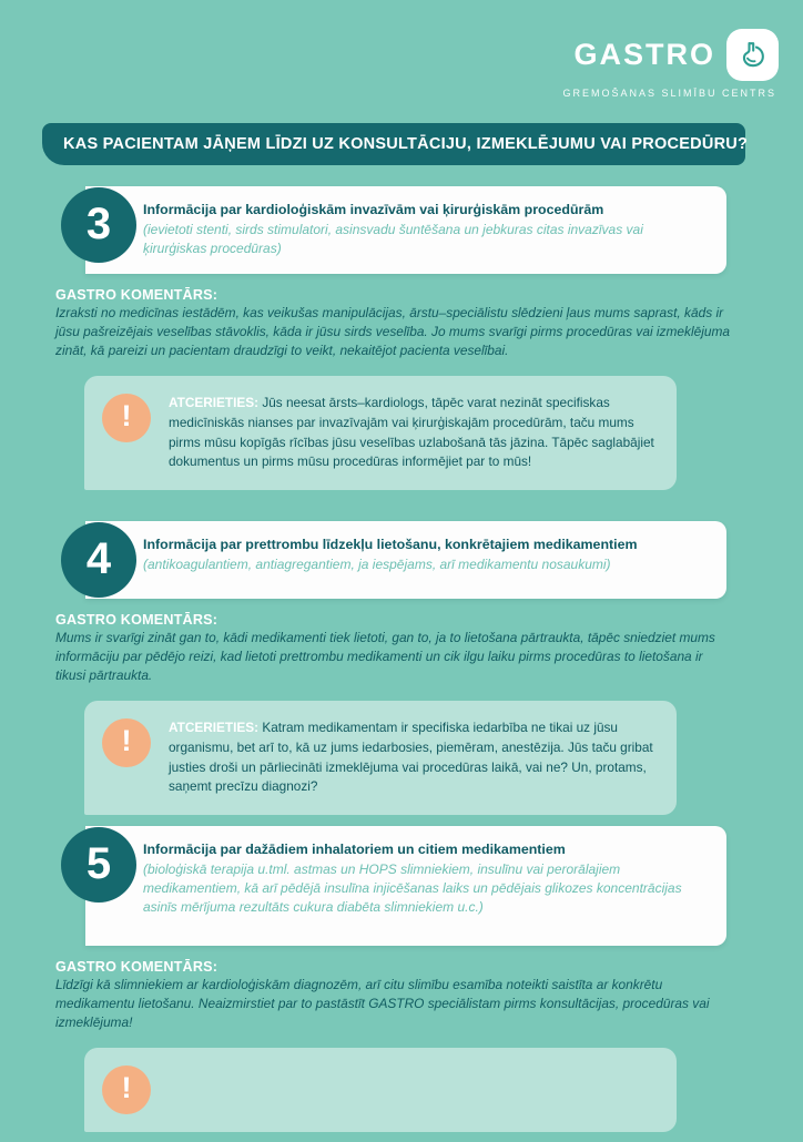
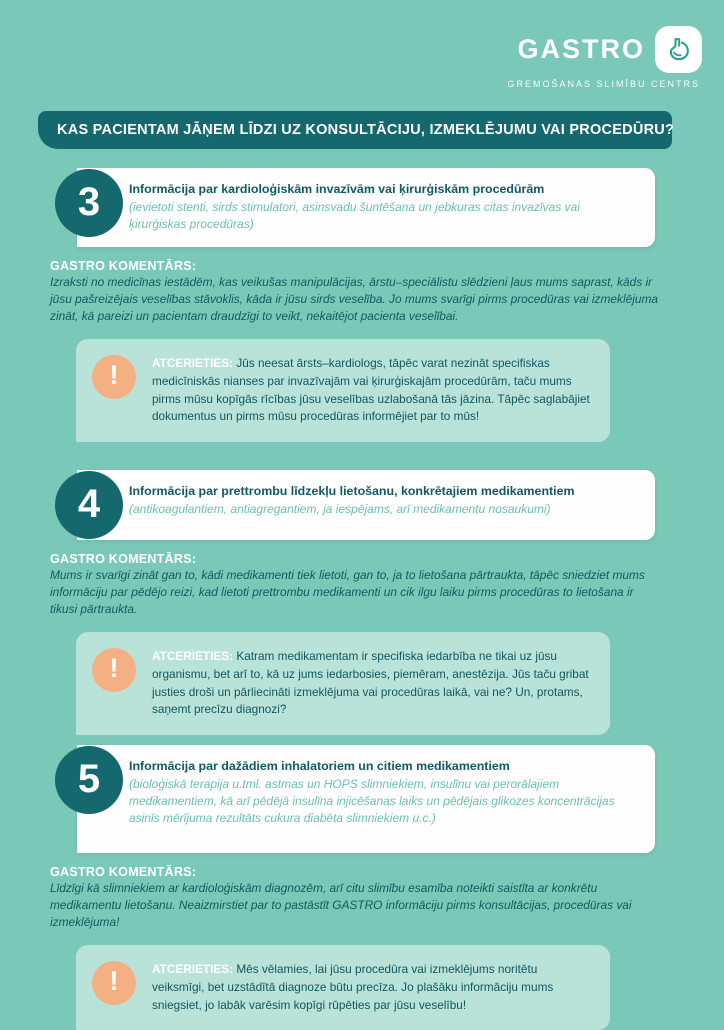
  GASTRO
  GREMOŠANAS SLIMĪBU CENTRS
  KAS PACIENTAM JĀŅEM LĪDZI UZ KONSULTĀCIJU, IZMEKLĒJUMU VAI PROCEDŪRU?
  3
  Informācija par kardioloģiskām invazīvām vai ķirurģiskām procedūrām
  (ievietoti stenti, sirds stimulatori, asinsvadu šuntēšana un jebkuras citas invazīvas vai ķirurģiskas procedūras)
  GASTRO KOMENTĀRS:
  Izraksti no medicīnas iestādēm, kas veikušas manipulācijas, ārstu–speciālistu slēdzieni ļaus mums saprast, kāds ir jūsu pašreizējais veselības stāvoklis, kāda ir jūsu sirds veselība. Jo mums svarīgi pirms procedūras vai izmeklējuma zināt, kā pareizi un pacientam draudzīgi to veikt, nekaitējot pacienta veselībai.
  !
  ATCERIETIES: Jūs neesat ārsts–kardiologs, tāpēc varat nezināt specifiskas medicīniskās nianses par invazīvajām vai ķirurģiskajām procedūrām, taču mums pirms mūsu kopīgās rīcības jūsu veselības uzlabošanā tās jāzina. Tāpēc saglabājiet dokumentus un pirms mūsu procedūras informējiet par to mūs!
  4
  Informācija par prettrombu līdzekļu lietošanu, konkrētajiem medikamentiem
  (antikoagulantiem, antiagregantiem, ja iespējams, arī medikamentu nosaukumi)
  GASTRO KOMENTĀRS:
  Mums ir svarīgi zināt gan to, kādi medikamenti tiek lietoti, gan to, ja to lietošana pārtraukta, tāpēc sniedziet mums informāciju par pēdējo reizi, kad lietoti prettrombu medikamenti un cik ilgu laiku pirms procedūras to lietošana ir tikusi pārtraukta.
  !
  ATCERIETIES: Katram medikamentam ir specifiska iedarbība ne tikai uz jūsu organismu, bet arī to, kā uz jums iedarbosies, piemēram, anestēzija. Jūs taču gribat justies droši un pārliecināti izmeklējuma vai procedūras laikā, vai ne? Un, protams, saņemt precīzu diagnozi?
  5
  Informācija par dažādiem inhalatoriem un citiem medikamentiem
  (bioloģiskā terapija u.tml. astmas un HOPS slimniekiem, insulīnu vai perorālajiem medikamentiem, kā arī pēdējā insulīna injicēšanas laiks un pēdējais glikozes koncentrācijas asinīs mērījuma rezultāts cukura diabēta slimniekiem u.c.)
  GASTRO KOMENTĀRS:
- Līdzīgi kā slimniekiem ar kardioloģiskām diagnozēm, arī citu slimību esamība noteikti saistīta ar konkrētu medikamentu lietošanu. Neaizmirstiet par to pastāstīt GASTRO speciālistam pirms konsultācijas, procedūras vai izmeklējuma!
+ Līdzīgi kā slimniekiem ar kardioloģiskām diagnozēm, arī citu slimību esamība noteikti saistīta ar konkrētu medikamentu lietošanu. Neaizmirstiet par to pastāstīt GASTRO informāciju pirms konsultācijas, procedūras vai izmeklējuma!
  !
+ ATCERIETIES: Mēs vēlamies, lai jūsu procedūra vai izmeklējums noritētu veiksmīgi, bet uzstādītā diagnoze būtu precīza. Jo plašāku informāciju mums sniegsiet, jo labāk varēsim kopīgi rūpēties par jūsu veselību!
